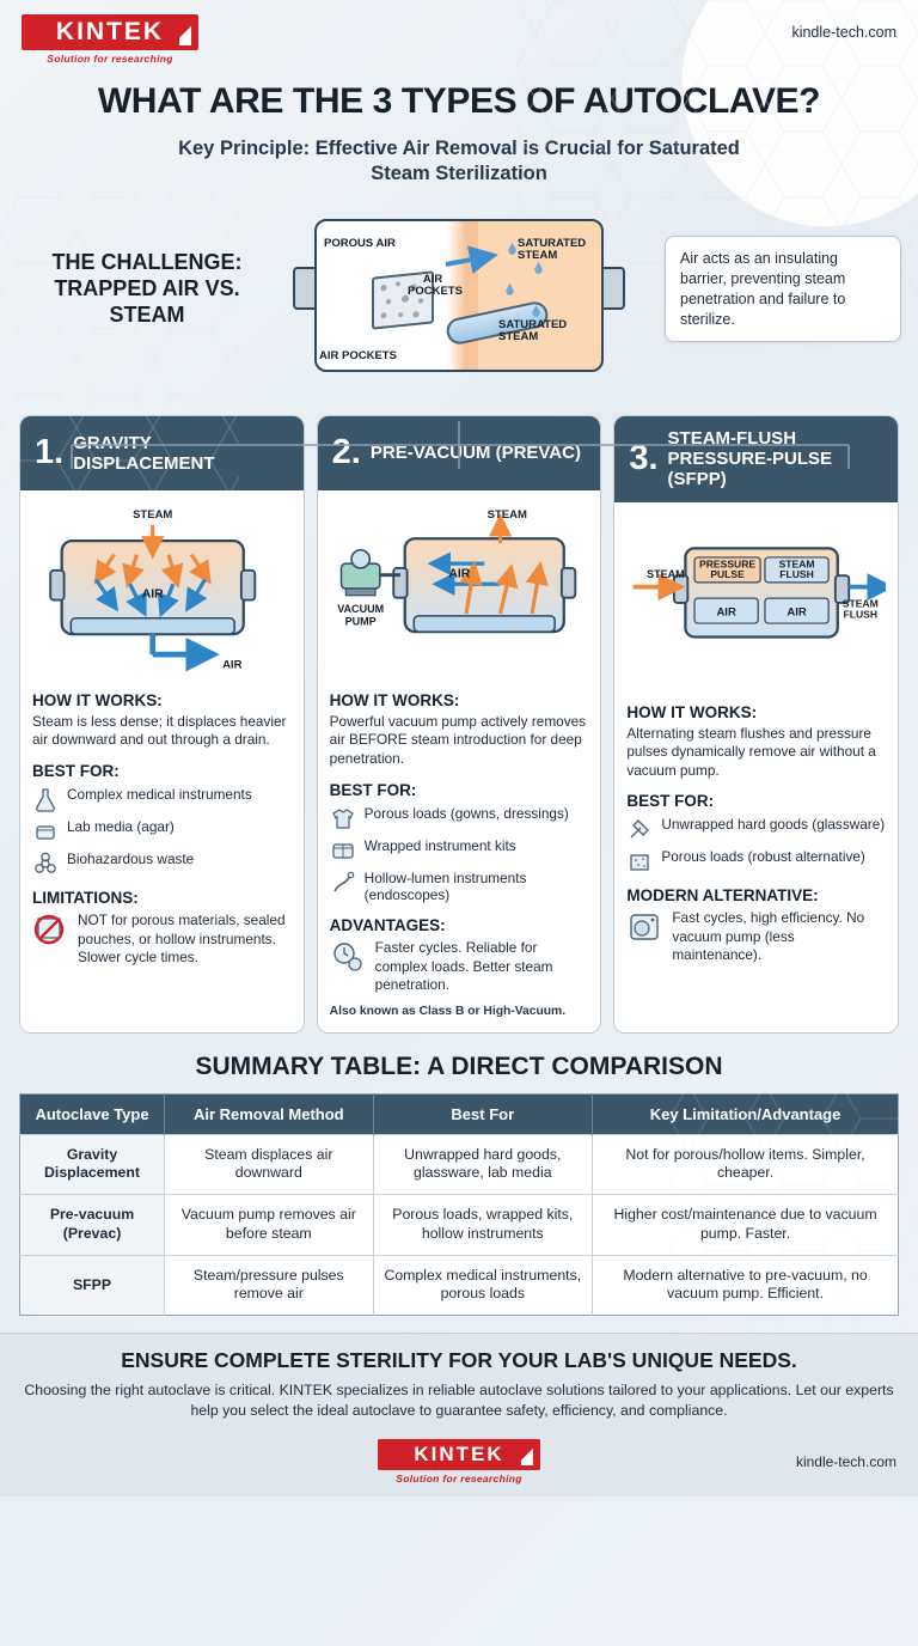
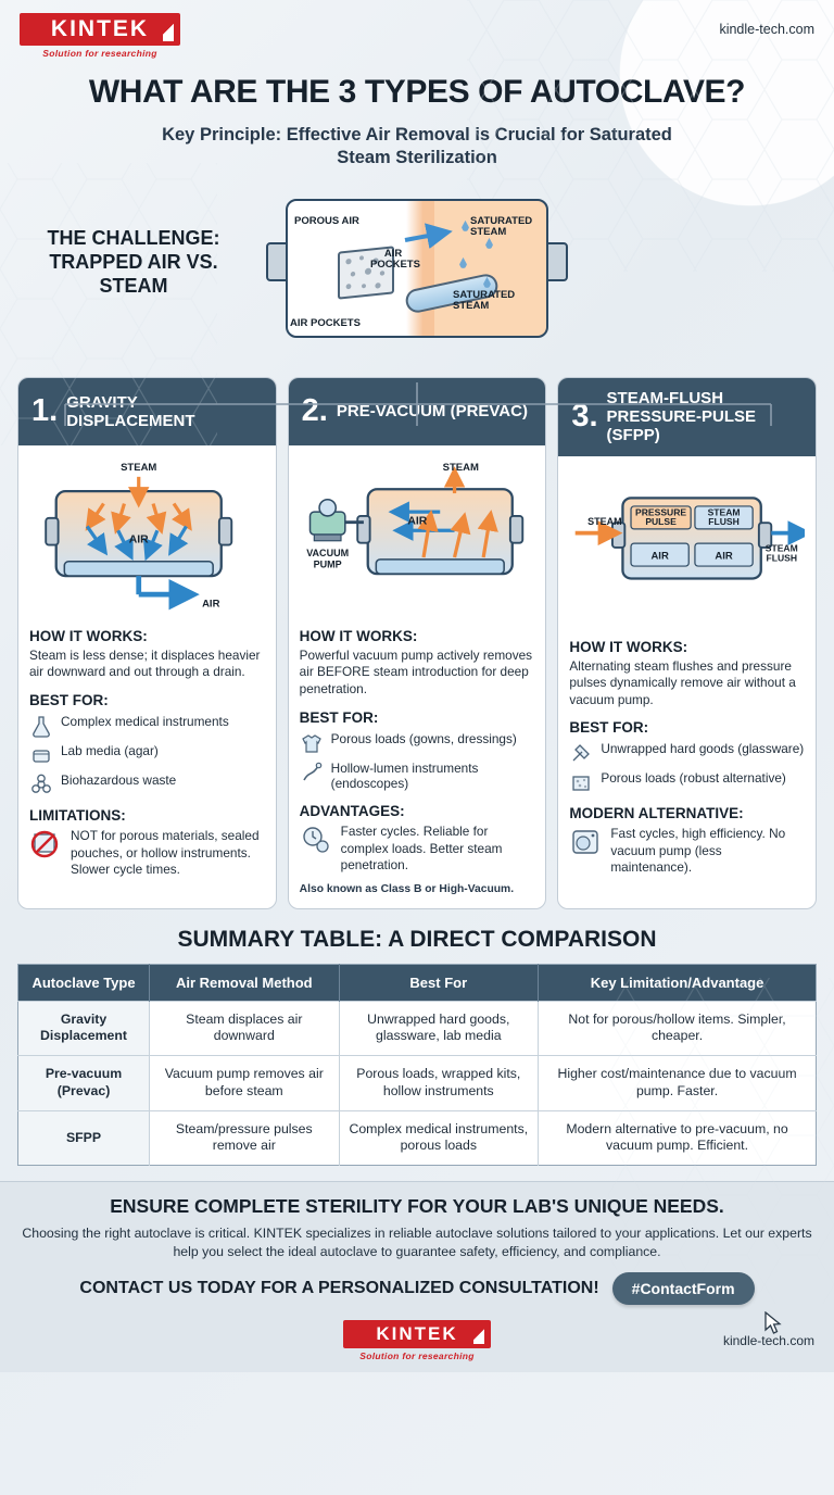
  KINTEK
  Solution for researching
  kindle-tech.com
  WHAT ARE THE 3 TYPES OF AUTOCLAVE?
  Key Principle: Effective Air Removal is Crucial for Saturated Steam Sterilization
  THE CHALLENGE: TRAPPED AIR VS. STEAM
  POROUS AIR
  AIR POCKET
  SATURATED STEAM
  SATURATED STEAM
  AIR POCKETS
- Air acts as an insulating barrier, preventing steam penetration and failure to sterilize.
  1.
  GRAVITY DISPLACEMENT
  STEAM
  AIR
  AIR
  HOW IT WORKS:
  Steam is less dense; it displaces heavier air downward and out through a drain.
  BEST FOR:
  Complex medical instruments
  Lab media (agar)
  Biohazardous waste
  LIMITATIONS:
  NOT for porous materials, sealed pouches, or hollow instruments. Slower cycle times.
  2.
  PRE-VACUUM (PREVAC)
  STEAM
  AIR
  VACUUM
  PUMP
  HOW IT WORKS:
  Powerful vacuum pump actively removes air BEFORE steam introduction for deep penetration.
  BEST FOR:
  Porous loads (gowns, dressings)
- Wrapped instrument kits
  Hollow-lumen instruments (endoscopes)
  ADVANTAGES:
  Faster cycles. Reliable for complex loads. Better steam penetration.
  Also known as Class B or High-Vacuum.
  3.
  STEAM-FLUSH PRESSURE-PULSE (SFPP)
  STEAM
  PRESSURE
  PULSE
  STEAM
  FLUSH
  AIR
  AIR
  STEAM
  FLUSH
  HOW IT WORKS:
  Alternating steam flushes and pressure pulses dynamically remove air without a vacuum pump.
  BEST FOR:
  Unwrapped hard goods (glassware)
  Porous loads (robust alternative)
  MODERN ALTERNATIVE:
  Fast cycles, high efficiency. No vacuum pump (less maintenance).
  SUMMARY TABLE: A DIRECT COMPARISON
  Autoclave Type	Air Removal Method	Best For	Key Limitation/Advantage
  Gravity Displacement	Steam displaces air downward	Unwrapped hard goods, glassware, lab media	Not for porous/hollow items. Simpler, cheaper.
  Pre-vacuum (Prevac)	Vacuum pump removes air before steam	Porous loads, wrapped kits, hollow instruments	Higher cost/maintenance due to vacuum pump. Faster.
  SFPP	Steam/pressure pulses remove air	Complex medical instruments, porous loads	Modern alternative to pre-vacuum, no vacuum pump. Efficient.
  ENSURE COMPLETE STERILITY FOR YOUR LAB'S UNIQUE NEEDS.
  Choosing the right autoclave is critical. KINTEK specializes in reliable autoclave solutions tailored to your applications. Let our experts help you select the ideal autoclave to guarantee safety, efficiency, and compliance.
+ CONTACT US TODAY FOR A PERSONALIZED CONSULTATION!
+ #ContactForm
  KINTEK
  Solution for researching
  kindle-tech.com
